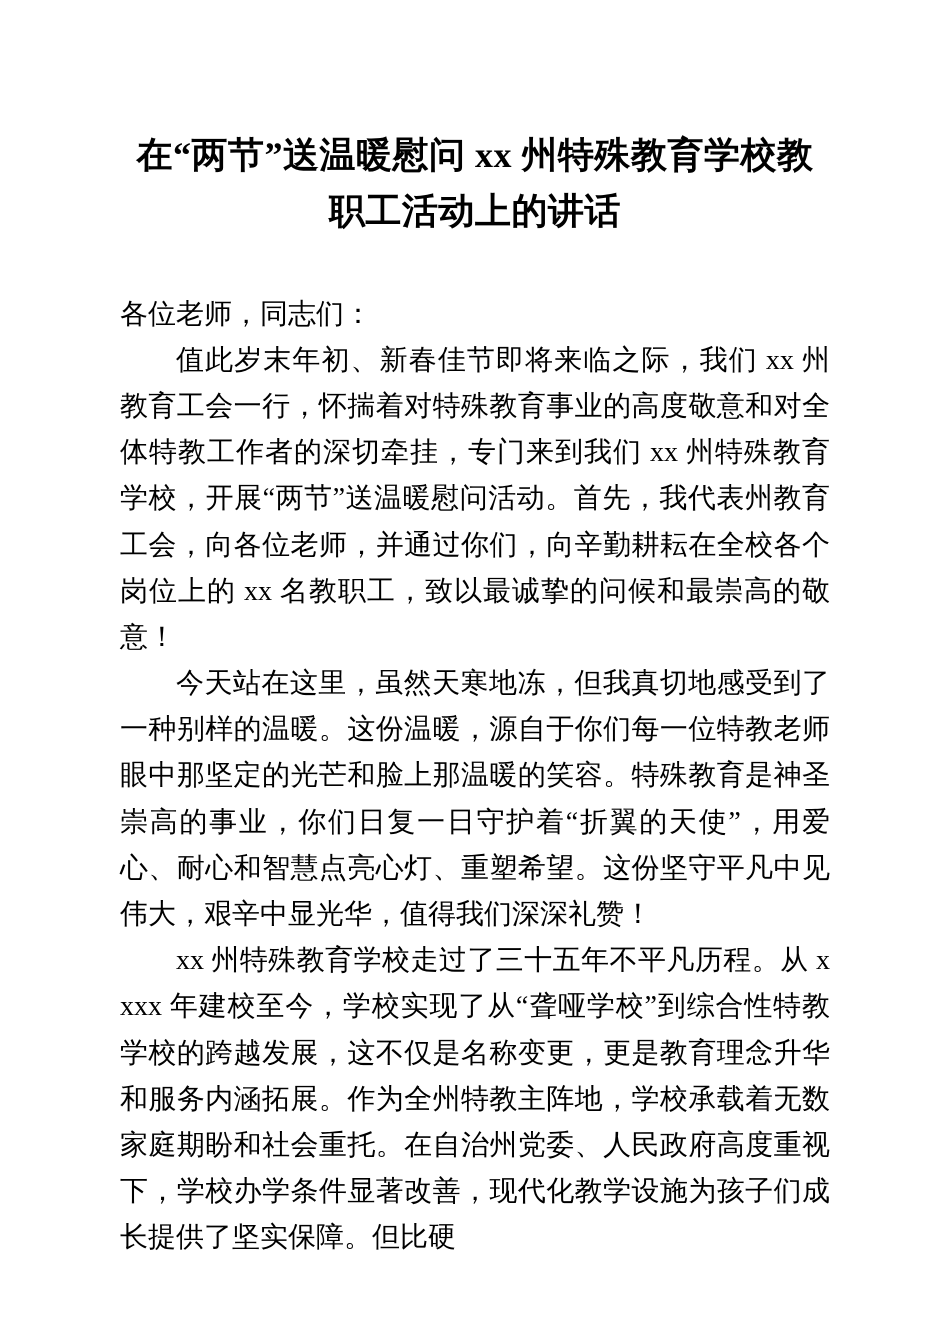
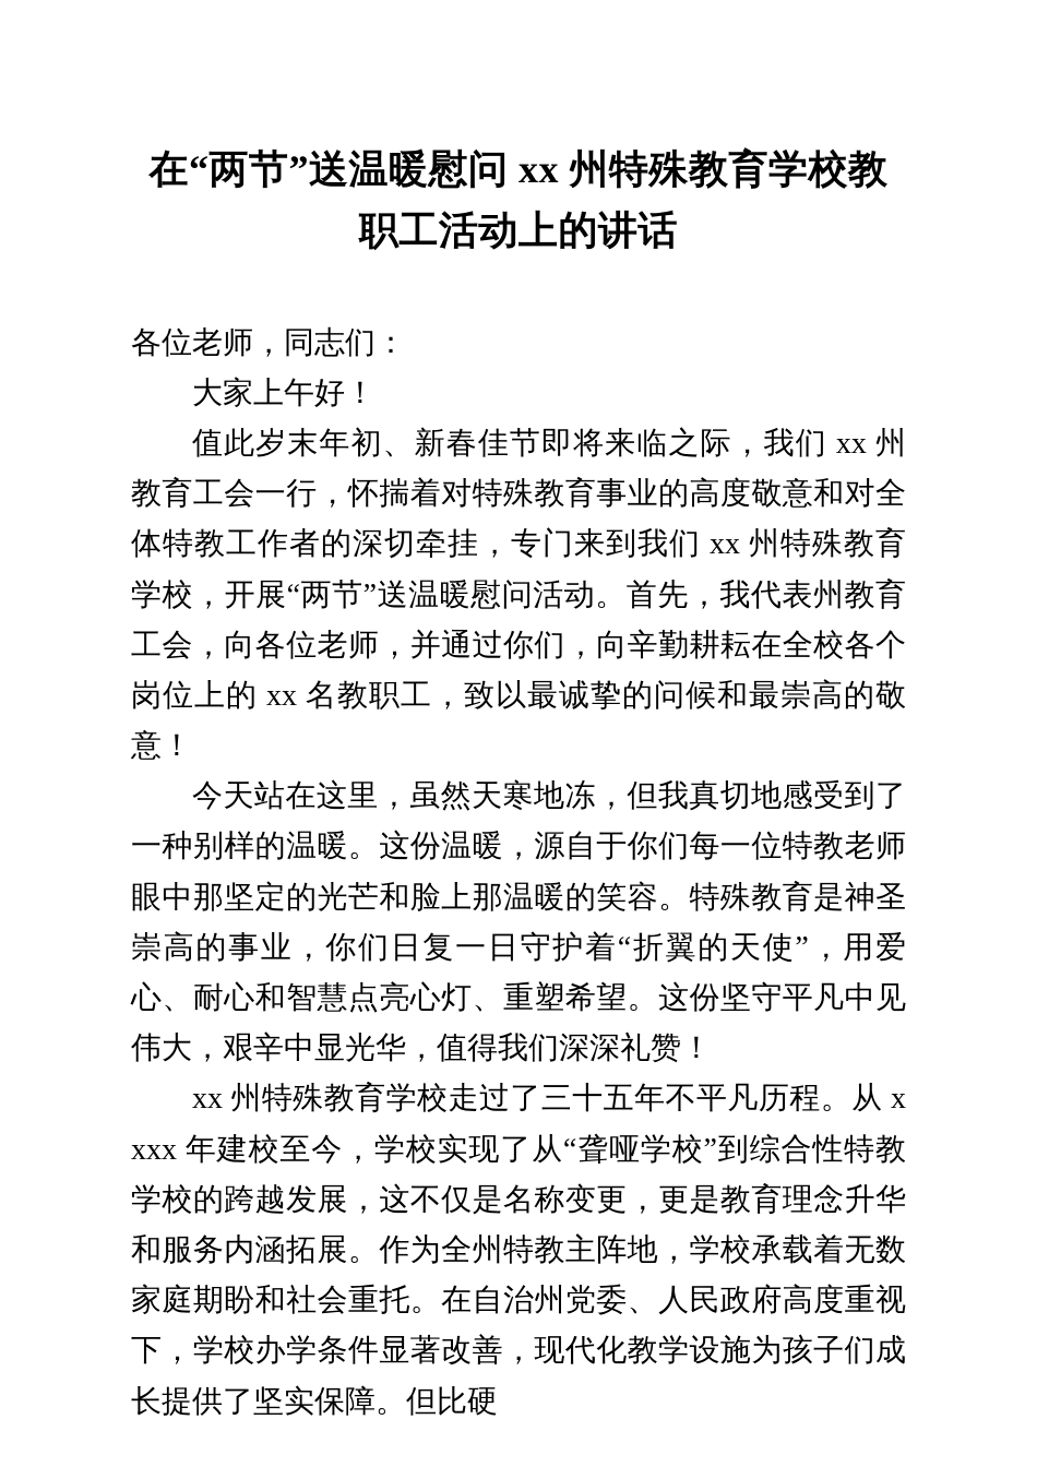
  在“两节”送温暖慰问 xx 州特殊教育学校教
  职工活动上的讲话
  各位老师，同志们：
+ 大家上午好！
  值此岁末年初、新春佳节即将来临之际，我们 xx 州教育工会一行，怀揣着对特殊教育事业的高度敬意和对全体特教工作者的深切牵挂，专门来到我们 xx 州特殊教育学校，开展“两节”送温暖慰问活动。首先，我代表州教育工会，向各位老师，并通过你们，向辛勤耕耘在全校各个岗位上的 xx 名教职工，致以最诚挚的问候和最崇高的敬意！
  今天站在这里，虽然天寒地冻，但我真切地感受到了一种别样的温暖。这份温暖，源自于你们每一位特教老师眼中那坚定的光芒和脸上那温暖的笑容。特殊教育是神圣崇高的事业，你们日复一日守护着“折翼的天使”，用爱心、耐心和智慧点亮心灯、重塑希望。这份坚守平凡中见伟大，艰辛中显光华，值得我们深深礼赞！
  xx 州特殊教育学校走过了三十五年不平凡历程。从 xxxx 年建校至今，学校实现了从“聋哑学校”到综合性特教学校的跨越发展，这不仅是名称变更，更是教育理念升华和服务内涵拓展。作为全州特教主阵地，学校承载着无数家庭期盼和社会重托。在自治州党委、人民政府高度重视下，学校办学条件显著改善，现代化教学设施为孩子们成长提供了坚实保障。但比硬
